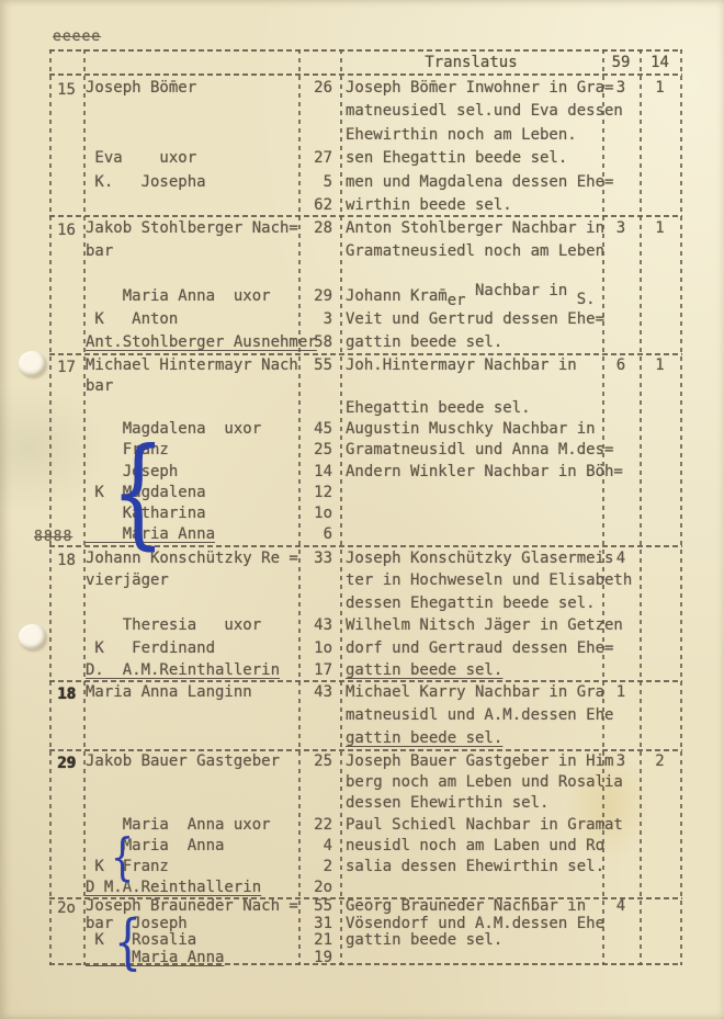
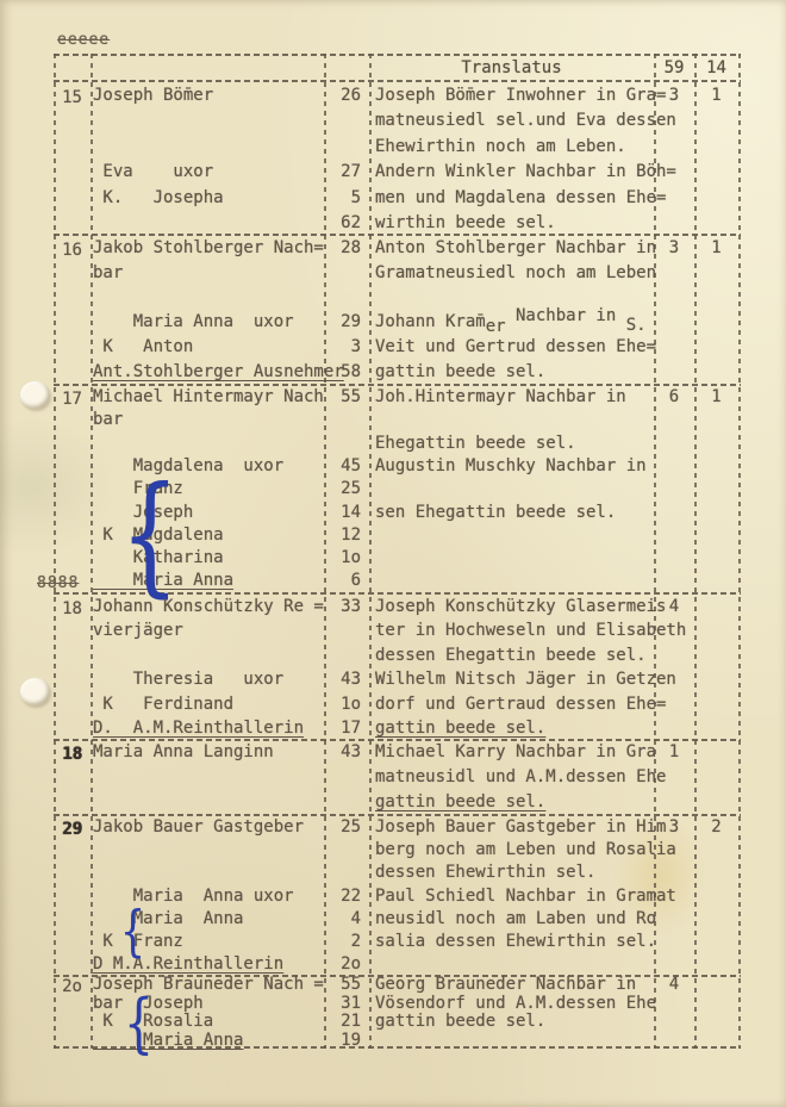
  eeeee
  8888
  Translatus
  59
  14
  15
  Joseph Böm̄er
  Eva uxor
  K. Josepha
  26
  27
  5
  62
  Joseph Böm̄er Inwohner in Gra=
  matneusiedl sel.und Eva dessen
  Ehewirthin noch am Leben.
- sen Ehegattin beede sel.
+ Andern Winkler Nachbar in Böh=
  men und Magdalena dessen Ehe=
  wirthin beede sel.
  3
  1
  16
  Jakob Stohlberger Nach=
  bar
  Maria Anna uxor
  K Anton
  Ant.Stohlberger Ausnehmer
  28
  29
  3
  58
  Anton Stohlberger Nachbar in
  Gramatneusiedl noch am Leben
  Johann Kram̄er Nachbar in S.
  Veit und Gertrud dessen Ehe=
  gattin beede sel.
  3
  1
  17
  Michael Hintermayr Nach
  bar
  Magdalena uxor
  Franz
  Joseph
  K Magdalena
  Katharina
  Maria Anna
  55
  45
  25
  14
  12
  1o
  6
  Joh.Hintermayr Nachbar in
  Ehegattin beede sel.
  Augustin Muschky Nachbar in
- Gramatneusidl und Anna M.des=
- Andern Winkler Nachbar in Böh=
+ sen Ehegattin beede sel.
  6
  1
  {
  18
  Johann Konschützky Re =
  vierjäger
  Theresia uxor
  K Ferdinand
  D. A.M.Reinthallerin
  33
  43
  1o
  17
  Joseph Konschützky Glasermeis
  ter in Hochweseln und Elisabeth
  dessen Ehegattin beede sel.
  Wilhelm Nitsch Jäger in Getzen
  dorf und Gertraud dessen Ehe=
  gattin beede sel.
  4
  18
  Maria Anna Langinn
  43
  Michael Karry Nachbar in Gra
  matneusidl und A.M.dessen Ehe
  gattin beede sel.
  1
  29
  Jakob Bauer Gastgeber
  Maria Anna uxor
  Maria Anna
  K Franz
  D M.A.Reinthallerin
  25
  22
  4
  2
  2o
  Joseph Bauer Gastgeber in Him
  berg noch am Leben und Rosalia
  dessen Ehewirthin sel.
  Paul Schiedl Nachbar in Gramat
  neusidl noch am Laben und Ro
  salia dessen Ehewirthin sel.
  3
  2
  {
  2o
  Joseph Brauneder Nach =
  bar Joseph
  K Rosalia
  Maria Anna
  55
  31
  21
  19
  Georg Brauneder Nachbar in
  Vösendorf und A.M.dessen Ehe
  gattin beede sel.
  4
  {
